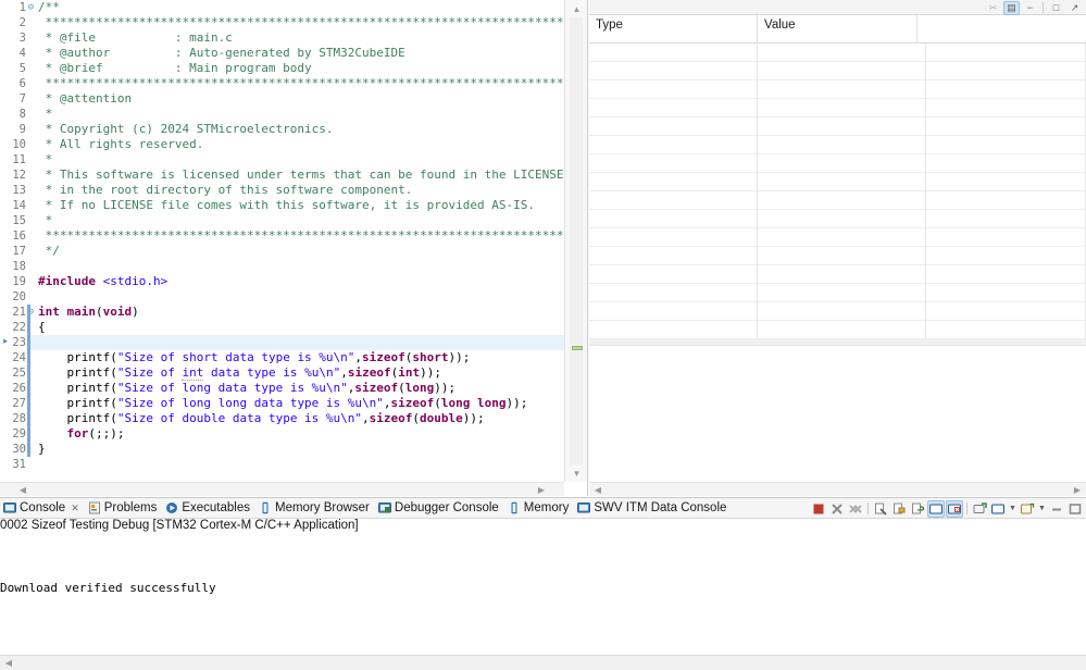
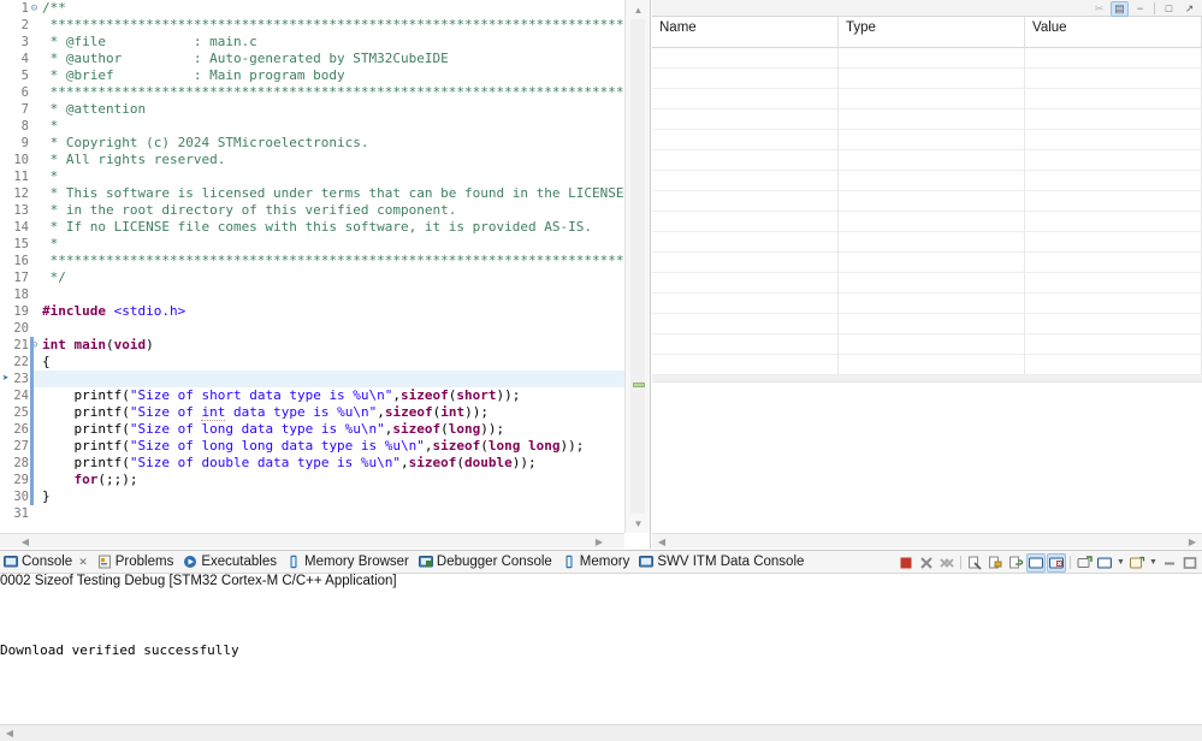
  1 ⊝ /**
  2 ************************************************************************
  3 * @file : main.c
  4 * @author : Auto-generated by STM32CubeIDE
  5 * @brief : Main program body
  6 ************************************************************************
  7 * @attention
  8 *
  9 * Copyright (c) 2024 STMicroelectronics.
  10 * All rights reserved.
  11 *
  12 * This software is licensed under terms that can be found in the LICENSE
- 13 * in the root directory of this software component.
+ 13 * in the root directory of this verified component.
  14 * If no LICENSE file comes with this software, it is provided AS-IS.
  15 *
  16 ************************************************************************
  17 */
  18
  19 #include <stdio.h>
  20
  21 ⊝ int main(void)
  22 {
  ➤
  24 printf("Size of short data type is %u\n",sizeof(short));
  25 printf("Size of int data type is %u\n",sizeof(int));
  26 printf("Size of long data type is %u\n",sizeof(long));
  27 printf("Size of long long data type is %u\n",sizeof(long long));
  28 printf("Size of double data type is %u\n",sizeof(double));
  29 for(;;);
  30 }
  31
  ▲
  ▼
  ◀
  ▶
  ✂
  ▤
  −
  □
  ↗
+ Name
  Type
  Value
  ◀
  ▶
  Console
  ✕
  Problems
  Executables
  Memory Browser
  Debugger Console
  Memory
  SWV ITM Data Console
  0002 Sizeof Testing Debug [STM32 Cortex-M C/C++ Application]
  Download verified successfully
  ◀
